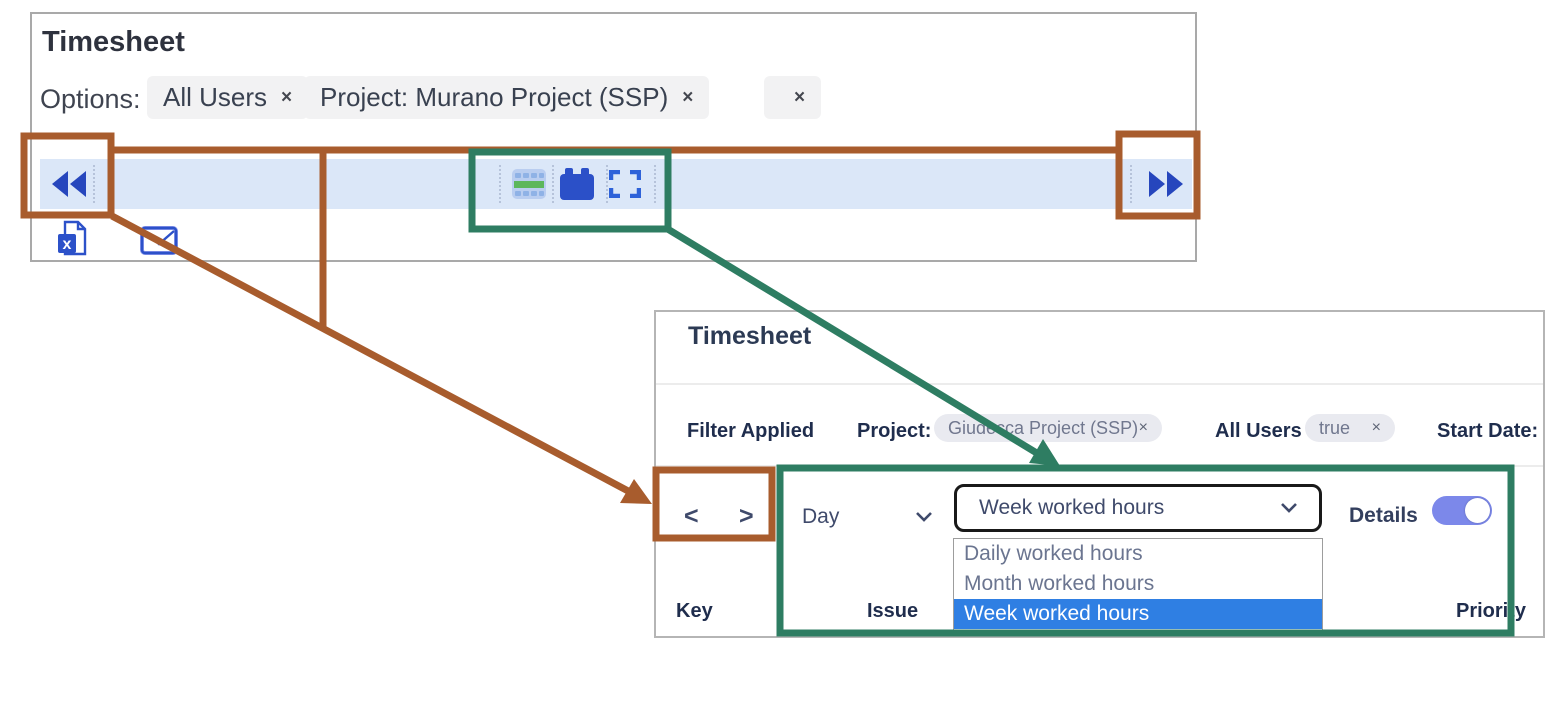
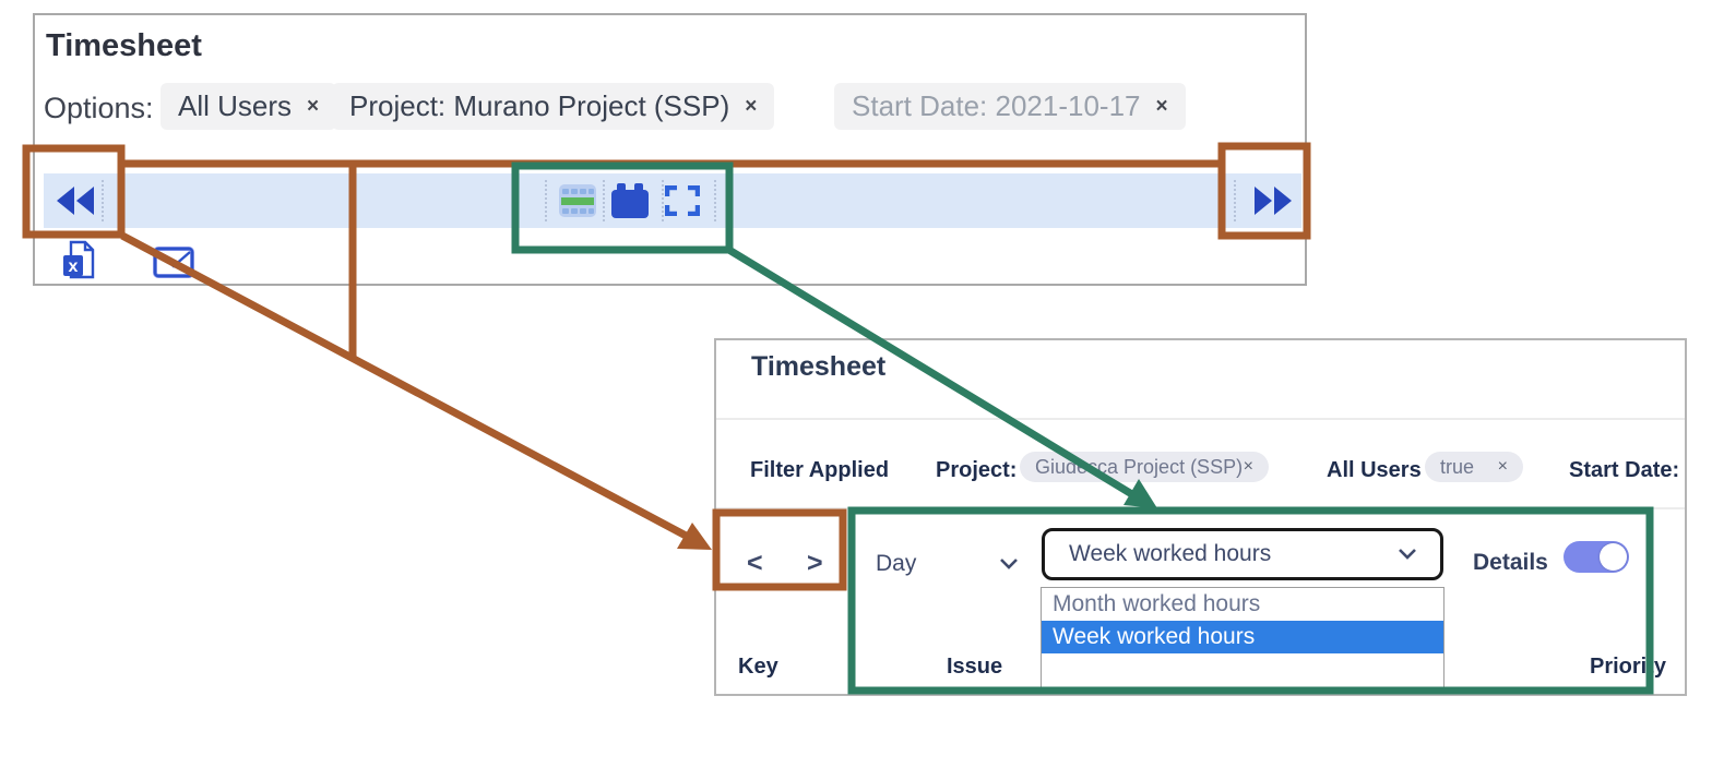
  Timesheet
  Options:
  All Users
  ×
  Project: Murano Project (SSP)
  ×
+ Start Date: 2021-10-17
  ×
  x
  Timesheet
  Filter Applied
  Project:
  Giudca Project (SSP)
  ×
  All Users
  true
  ×
  Start Date:
  <
  >
  Day
  Week worked hours
  Details
- Daily worked hours
  Month worked hours
  Week worked hours
  Key
  Issue
  Prioriy
